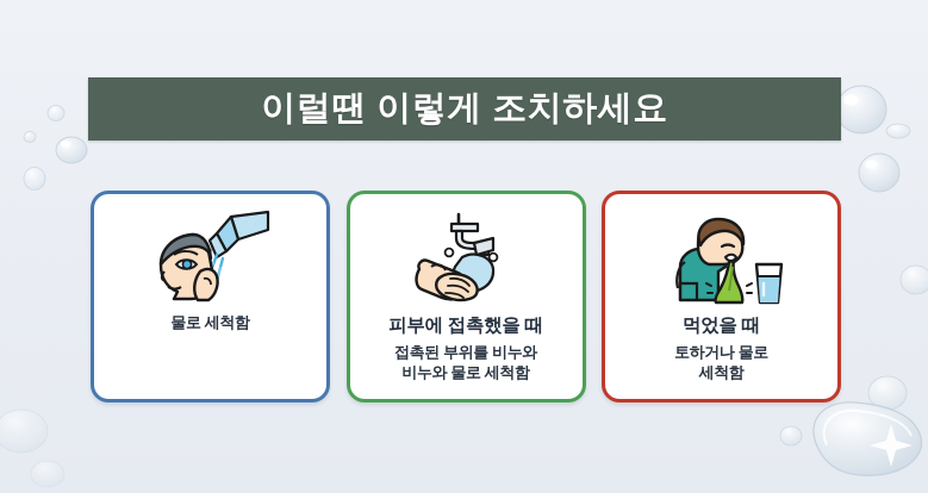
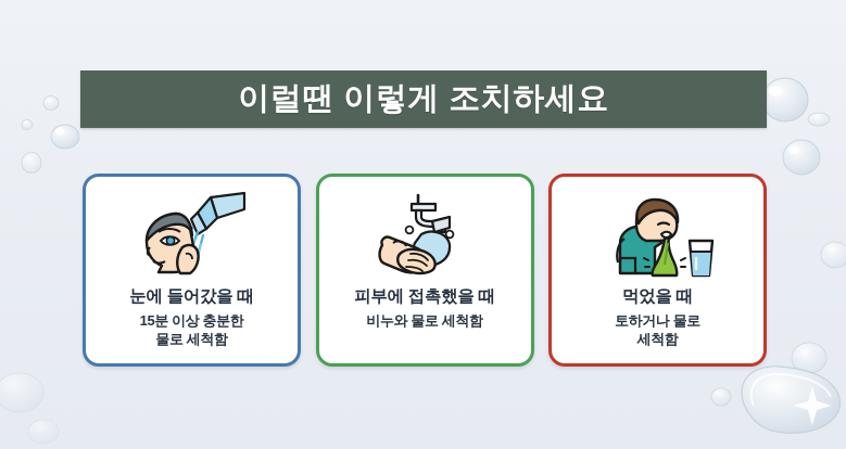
  이럴땐 이렇게 조치하세요
+ 눈에 들어갔을 때
+ 15분 이상 충분한
  물로 세척함
  피부에 접촉했을 때
- 접촉된 부위를 비누와
  비누와 물로 세척함
  먹었을 때
  토하거나 물로
  세척함
